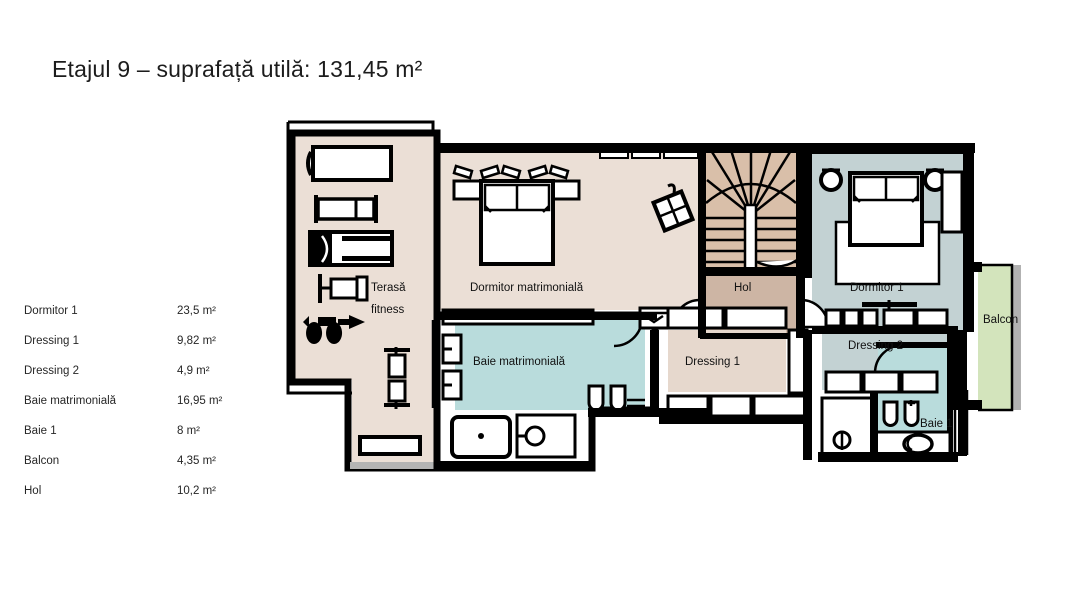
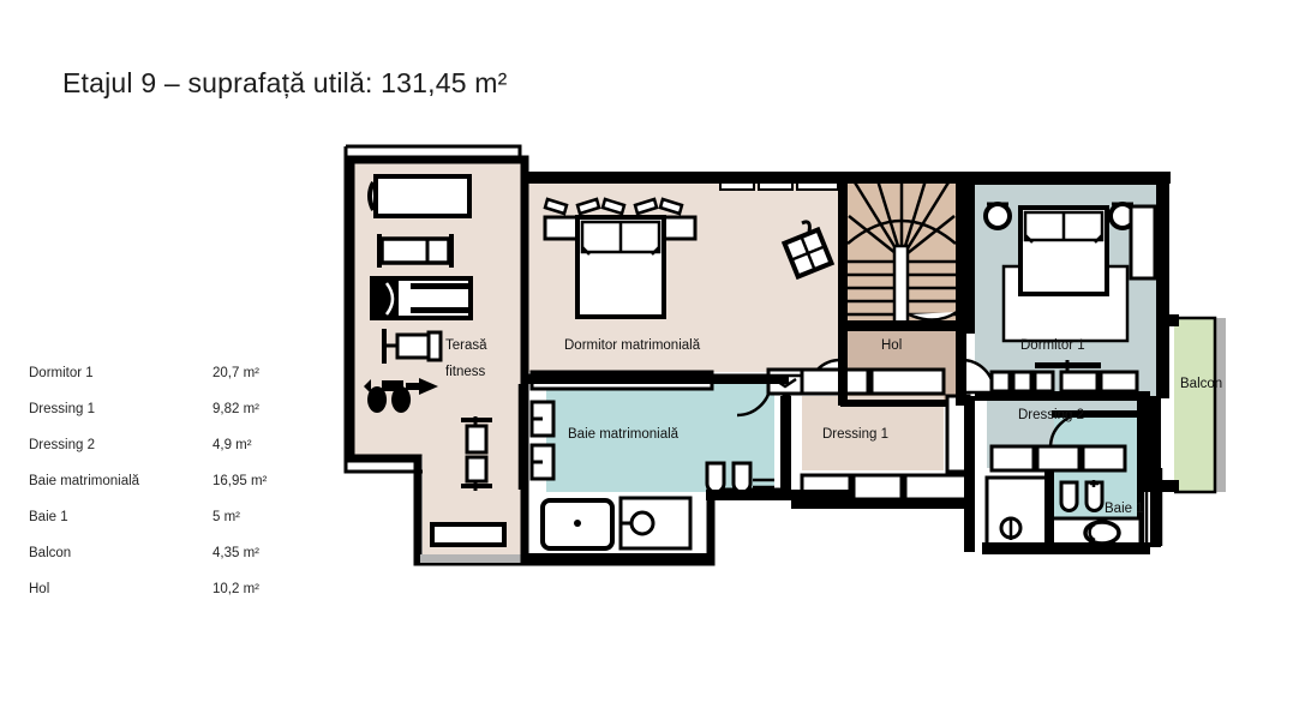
  Etajul 9 – suprafață utilă: 131,45 m²
  Dormitor 1
- 23,5 m²
+ 20,7 m²
  Dressing 1
  9,82 m²
  Dressing 2
  4,9 m²
  Baie matrimonială
  16,95 m²
  Baie 1
- 8 m²
+ 5 m²
  Balcon
  4,35 m²
  Hol
  10,2 m²
  Terasă
  fitness
  Dormitor matrimonială
  Hol
  Dormitor 1
  Balcon
  Baie matrimonială
  Dressing 1
  Dressing 2
  Baie 1
